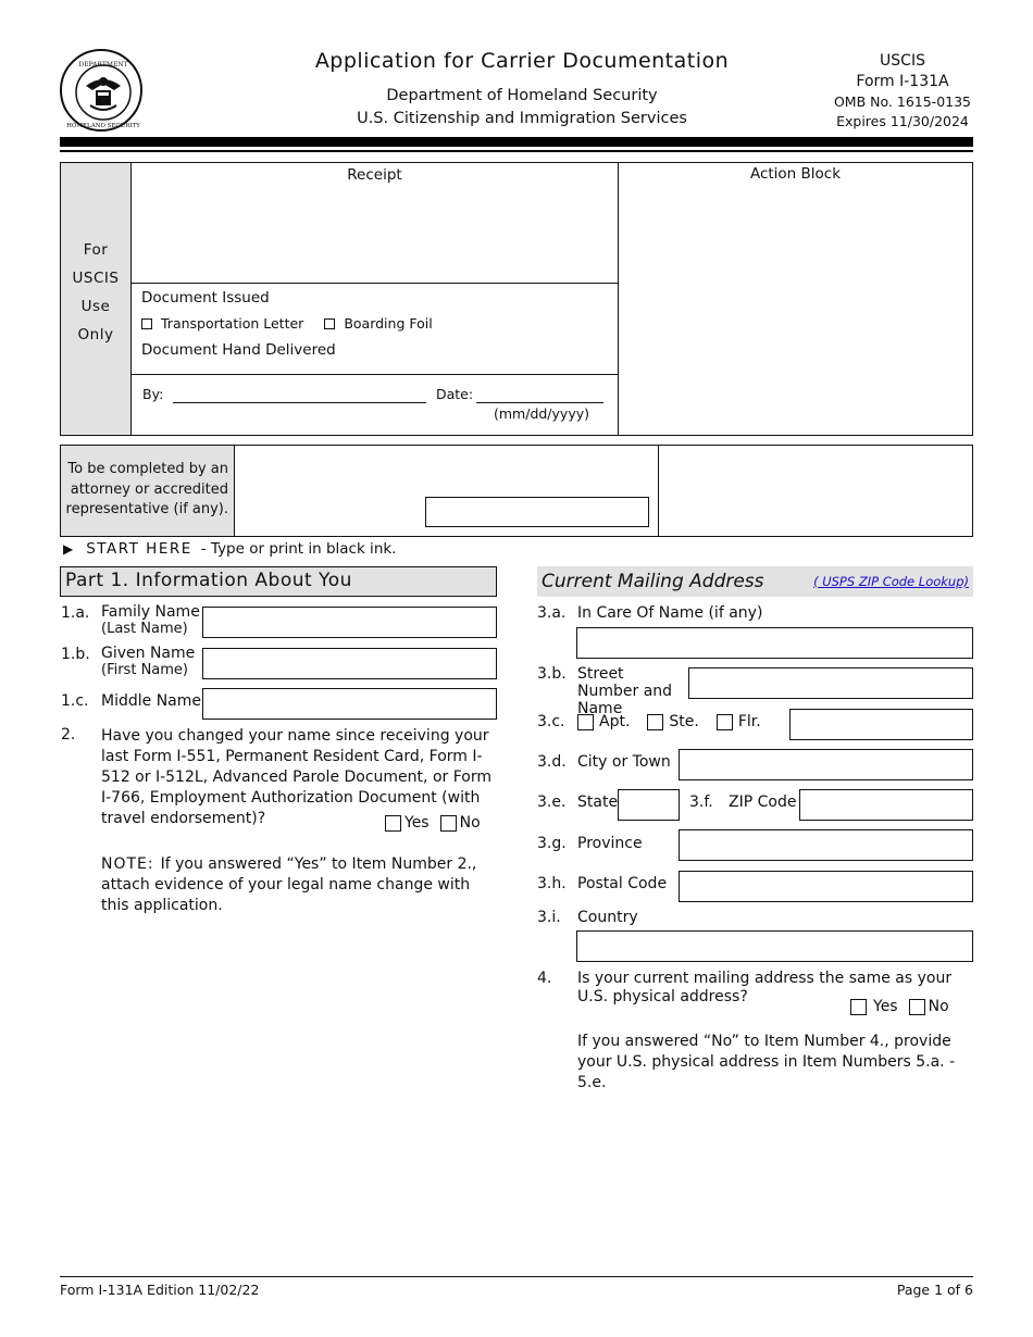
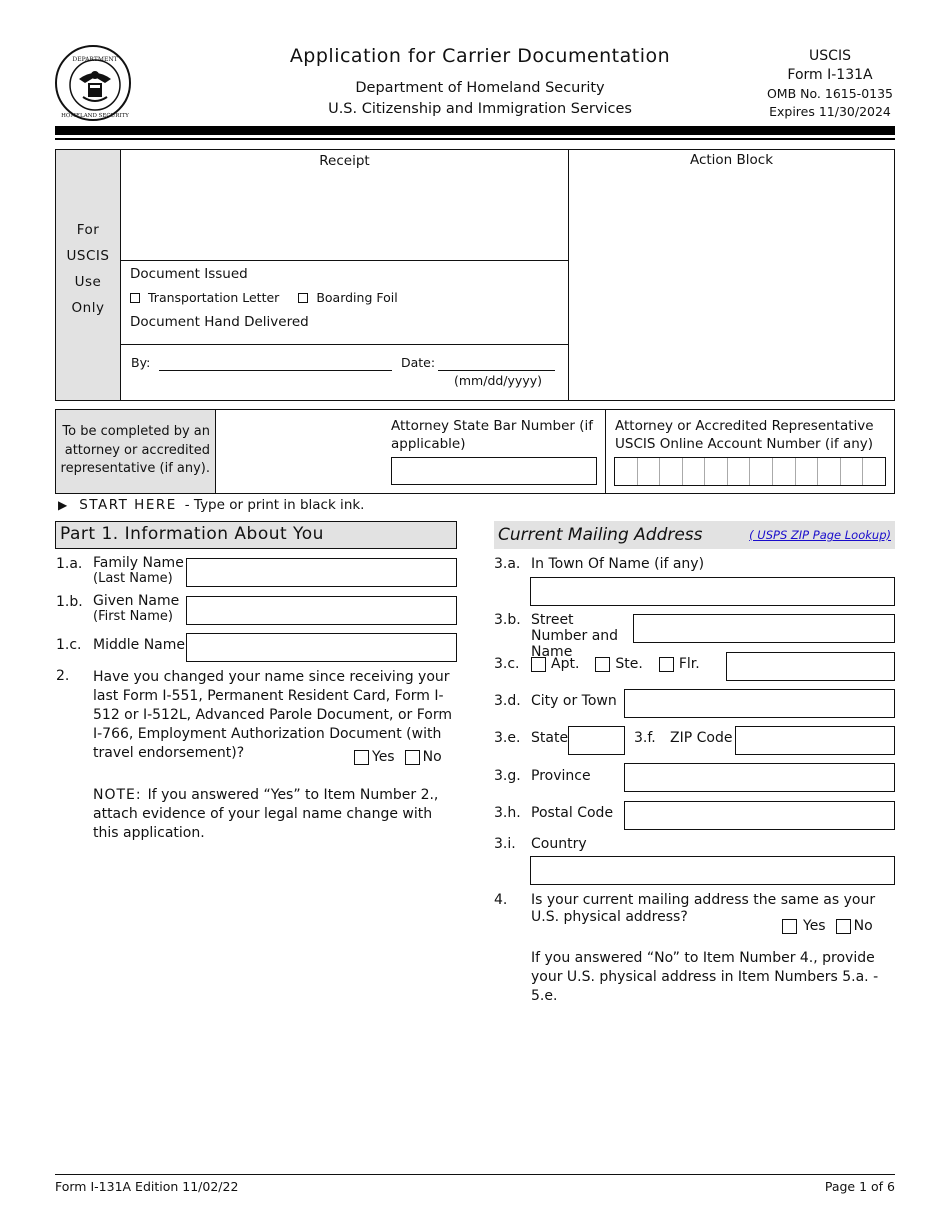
  Application for Carrier Documentation
  Department of Homeland Security
  U.S. Citizenship and Immigration Services
  USCIS
  Form I-131A
  OMB No. 1615-0135
  Expires 11/30/2024
  For
  USCIS
  Use
  Only
  Receipt
  Document Issued
  Transportation Letter
  Boarding Foil
  Document Hand Delivered
  By:
  Date:
  (mm/dd/yyyy)
  Action Block
  To be completed by an attorney or accredited representative (if any).
+ Attorney State Bar Number (if applicable)
+ Attorney or Accredited Representative USCIS Online Account Number (if any)
  ▶
  START HERE
  - Type or print in black ink.
  Part 1. Information About You
  1.a.
  Family Name
  (Last Name)
  1.b.
  Given Name
  (First Name)
  1.c.
  Middle Name
  2.
  Have you changed your name since receiving your last Form I-551, Permanent Resident Card, Form I-512 or I-512L, Advanced Parole Document, or Form I-766, Employment Authorization Document (with travel endorsement)?
  Yes
  No
  NOTE: If you answered “Yes” to Item Number 2., attach evidence of your legal name change with this application.
  Current Mailing Address
- ( USPS ZIP Code Lookup)
+ ( USPS ZIP Page Lookup)
  3.a.
- In Care Of Name (if any)
+ In Town Of Name (if any)
  3.b.
  Street Number and Name
  3.c.
  Apt.
  Ste.
  Flr.
  3.d.
  City or Town
  3.e.
  State
  3.f.
  ZIP Code
  3.g.
  Province
  3.h.
  Postal Code
  3.i.
  Country
  4.
  Is your current mailing address the same as your U.S. physical address?
  Yes
  No
  If you answered “No” to Item Number 4., provide your U.S. physical address in Item Numbers 5.a. - 5.e.
  Form I-131A Edition 11/02/22
  Page 1 of 6
